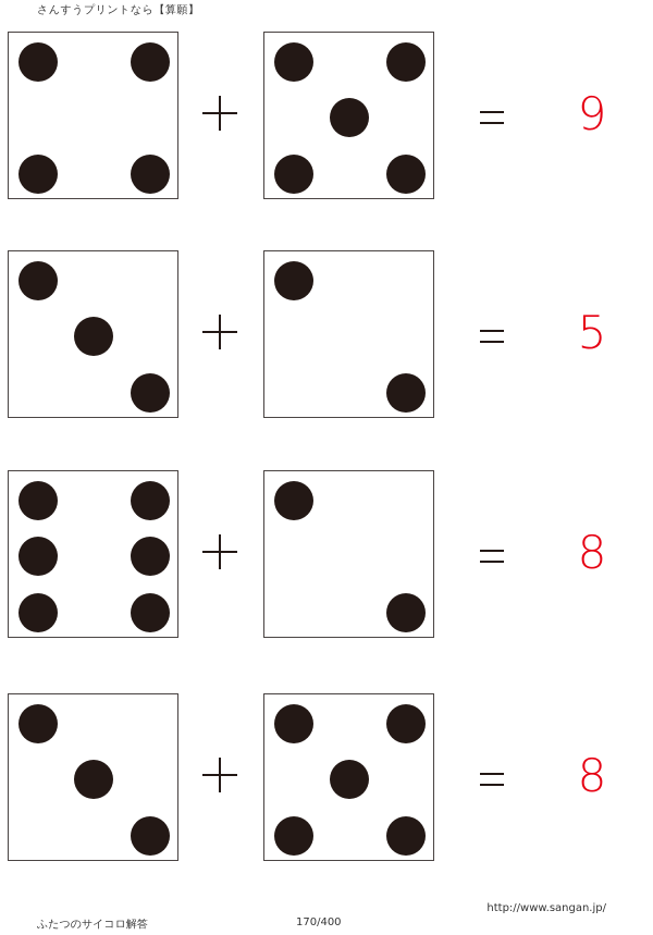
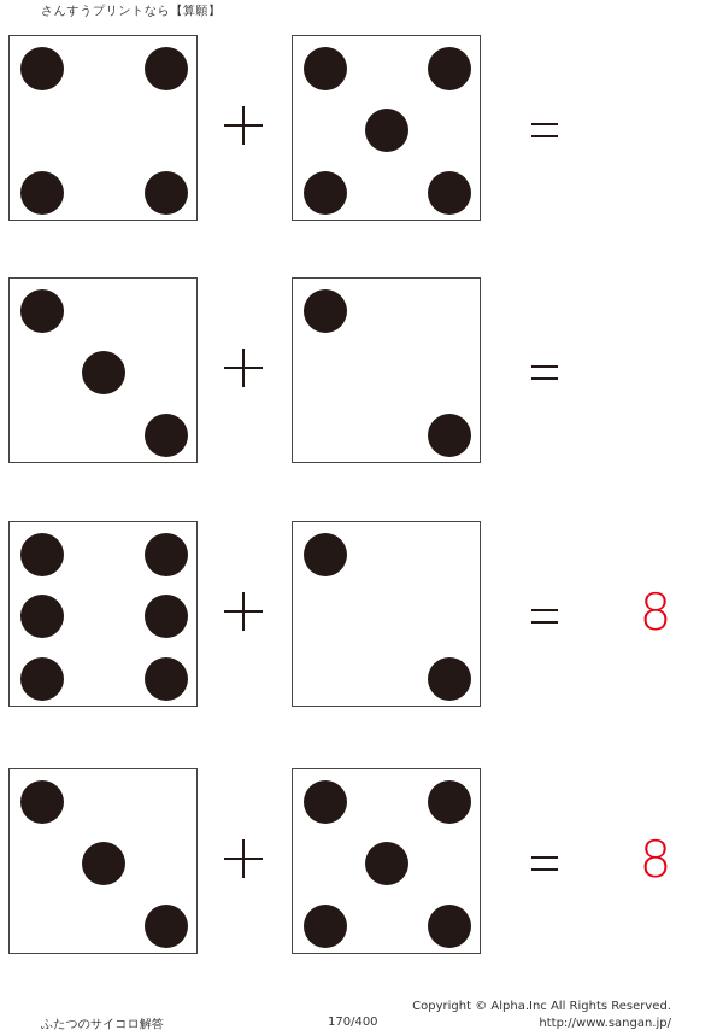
  さんすうプリントなら【算願】
- 9
- 5
  8
  8
  ふたつのサイコロ解答
  170/400
+ Copyright © Alpha.Inc All Rights Reserved.
  http://www.sangan.jp/
